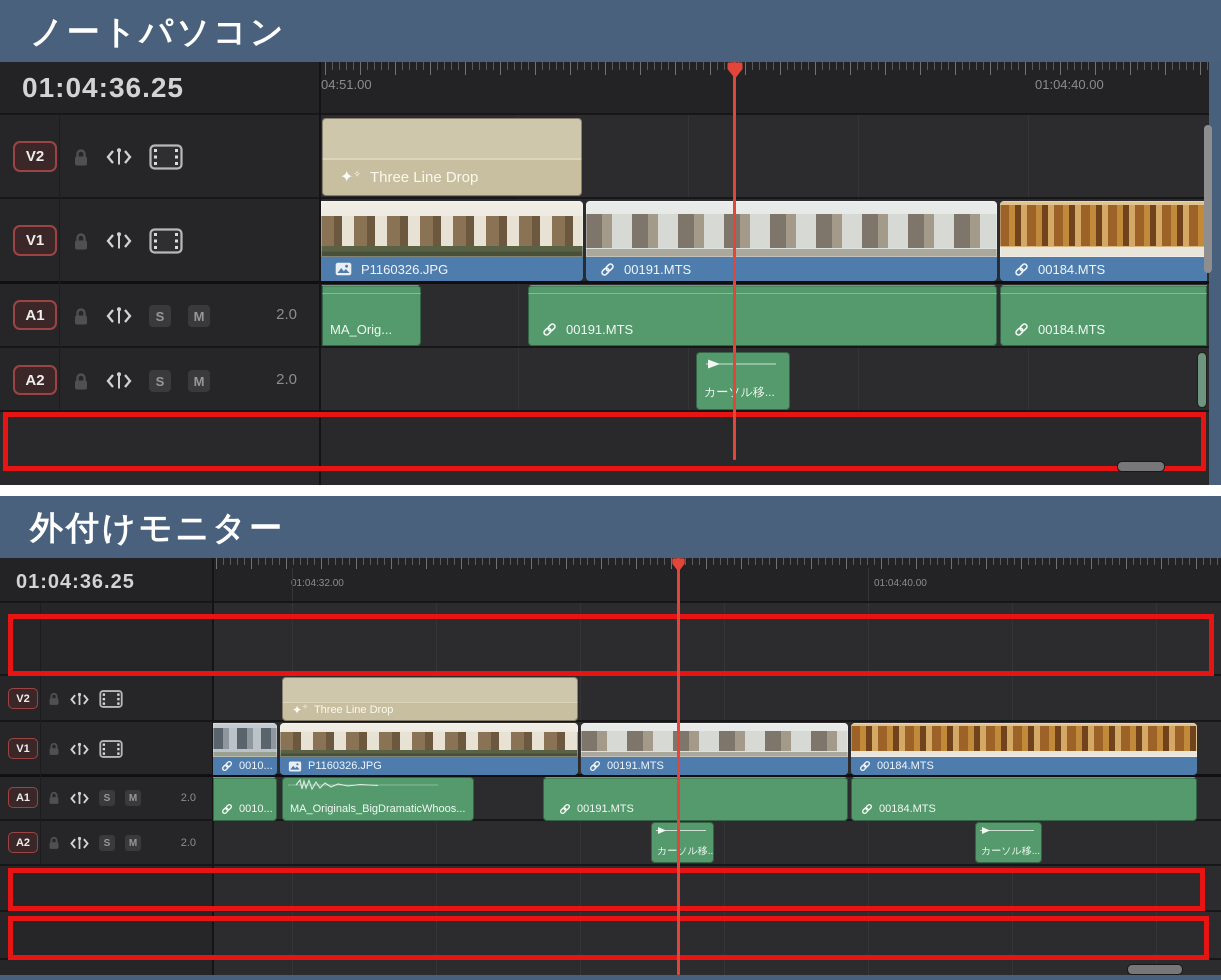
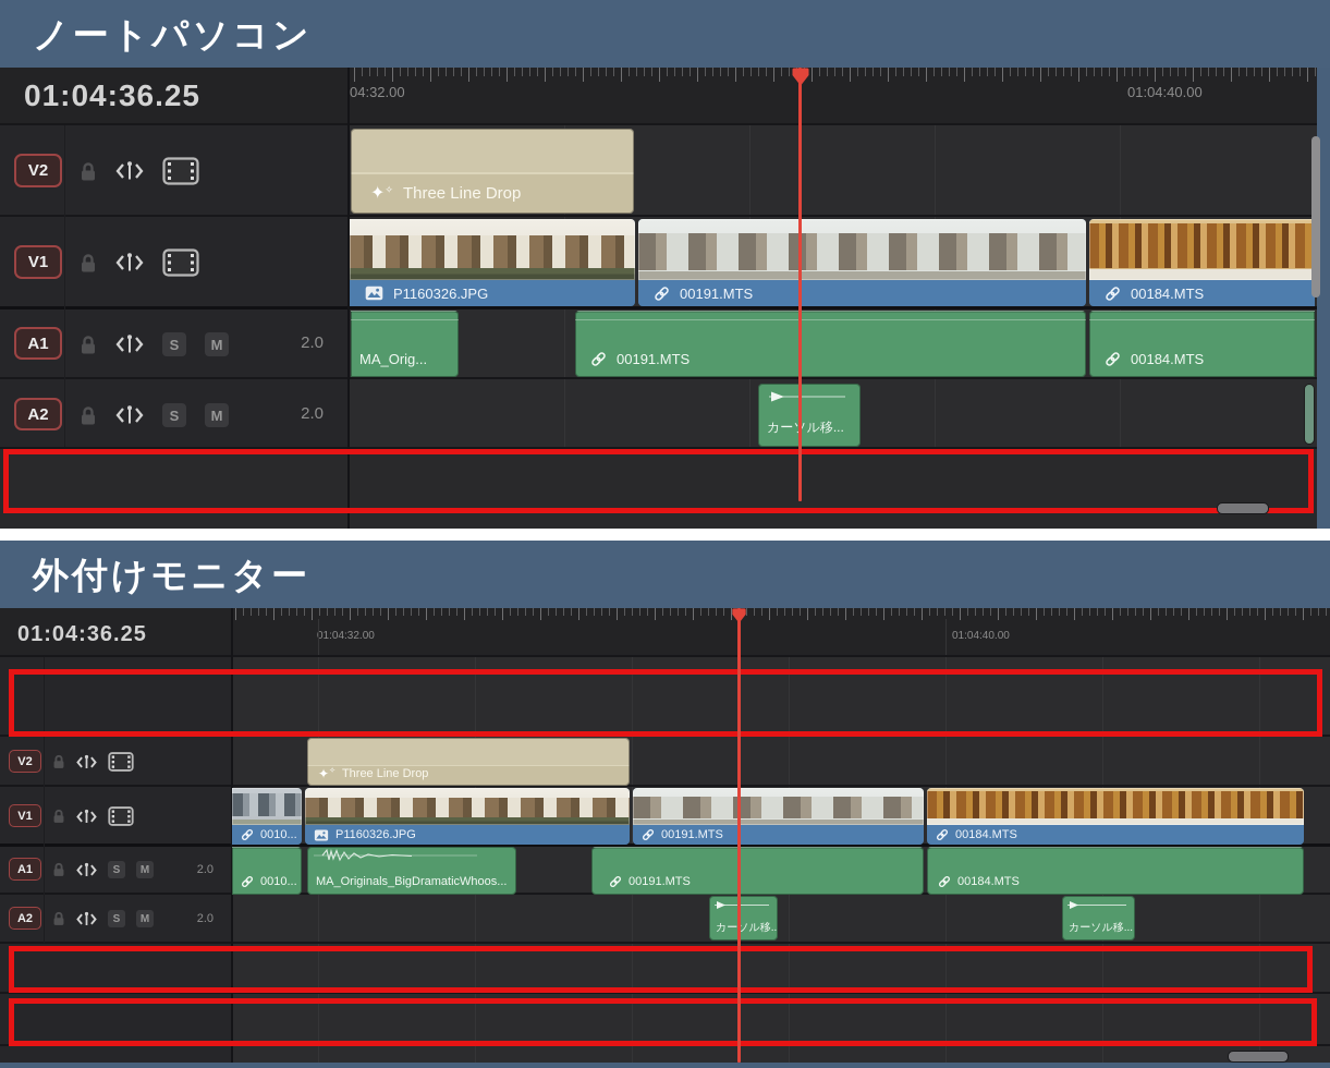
  ノートパソコン
  01:04:36.25
- 04:51.00
+ 04:32.00
  01:04:40.00
  V2
  V1
  A1
  A2
  S
  M
  2.0
  S
  M
  2.0
  ✦✧
  Three Line Drop
  P1160326.JPG
  00191.MTS
  00184.MTS
  MA_Orig...
  00191.MTS
  00184.MTS
  カール移...
  外付けモニター
  01:04:36.25
  01:04:32.00
  01:04:40.00
  V2
  V1
  A1
  A2
  S
  M
  2.0
  S
  M
  2.0
  Three Line Drop
  0010...
  P1160326.JPG
  00191.MTS
  00184.MTS
  0010...
  MA_Originals_BigDramaticWhoos...
  00191.MTS
  00184.MTS
  カーソル移..
  カーソル移...
